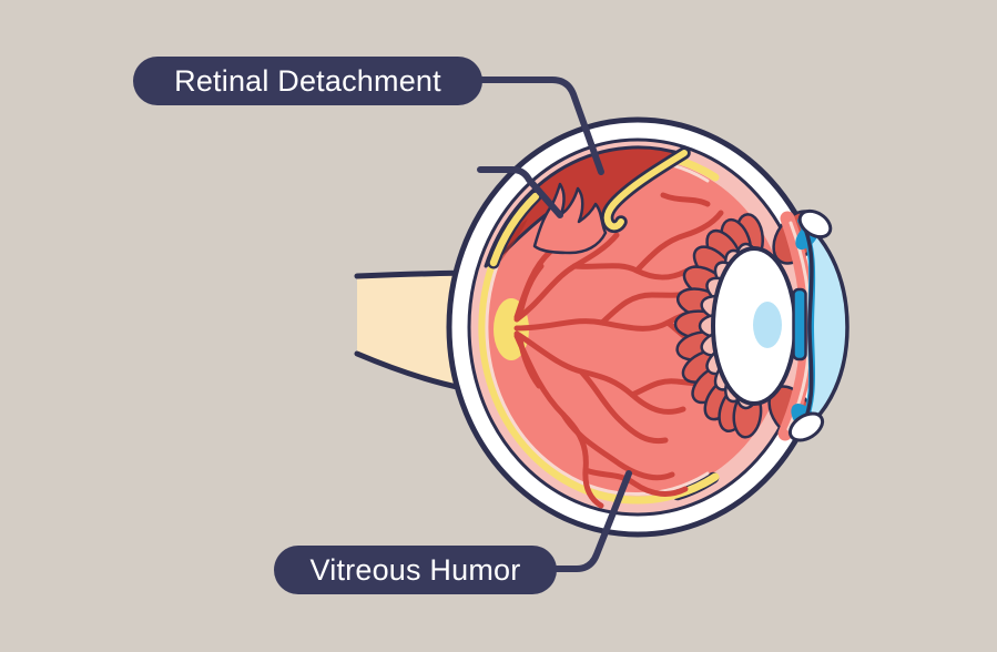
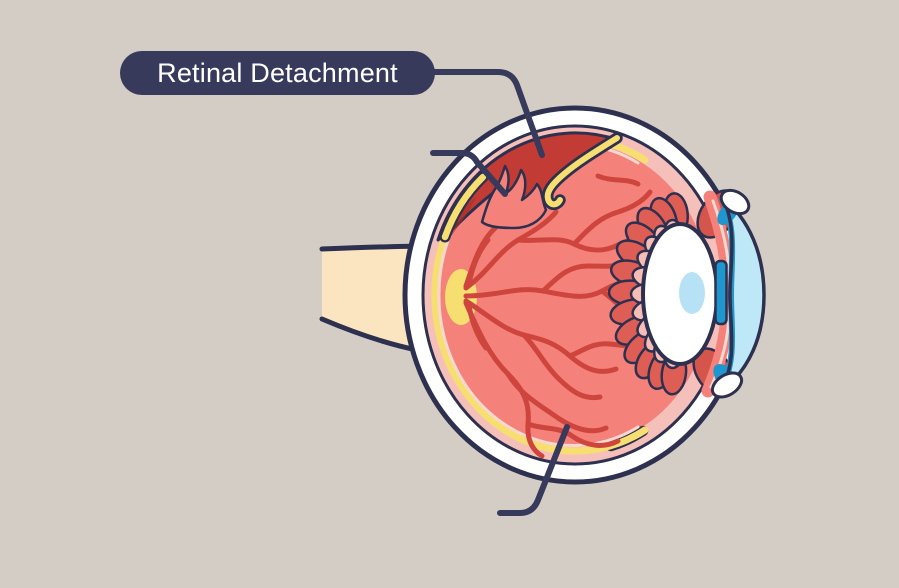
  Retinal Detachment
- Vitreous Humor
